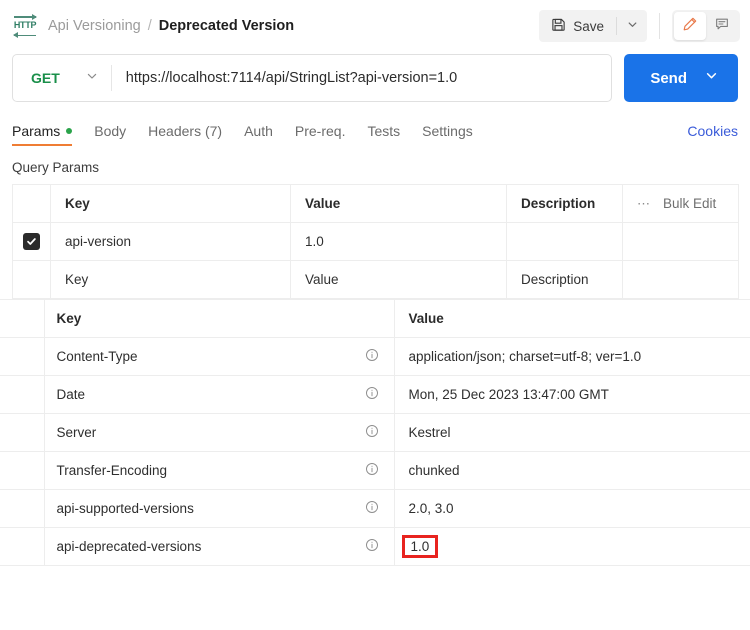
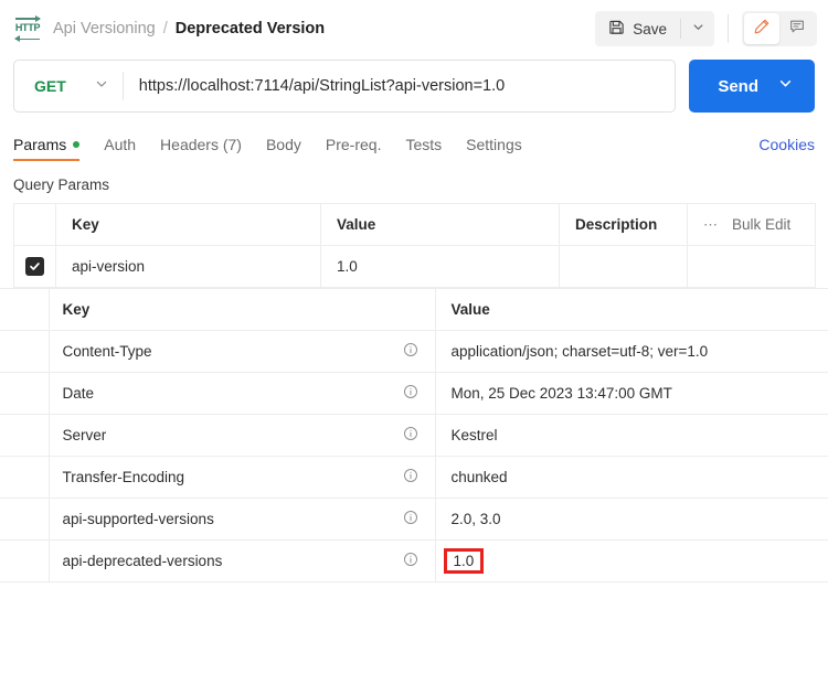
  HTTP
  Api Versioning
  /
  Deprecated Version
  Save
  GET
  https://localhost:7114/api/StringList?api-version=1.0
  Send
  Params
- Body
+ Auth
  Headers (7)
- Auth
+ Body
  Pre-req.
  Tests
  Settings
  Cookies
  Query Params
  	Key	Value	Description	⋯ Bulk Edit
  	api-version	1.0
- 	Key	Value	Description
  	Key	Value
  	Content-Type	application/json; charset=utf-8; ver=1.0
  	Date	Mon, 25 Dec 2023 13:47:00 GMT
  	Server	Kestrel
  	Transfer-Encoding	chunked
  	api-supported-versions	2.0, 3.0
  	api-deprecated-versions	1.0
